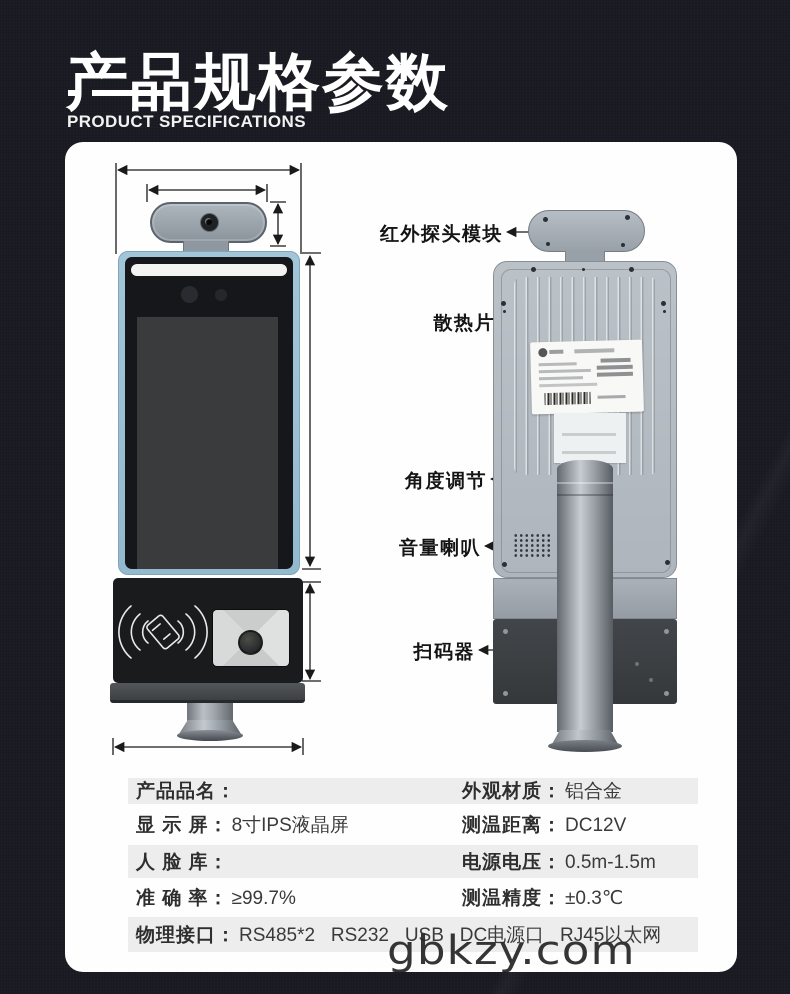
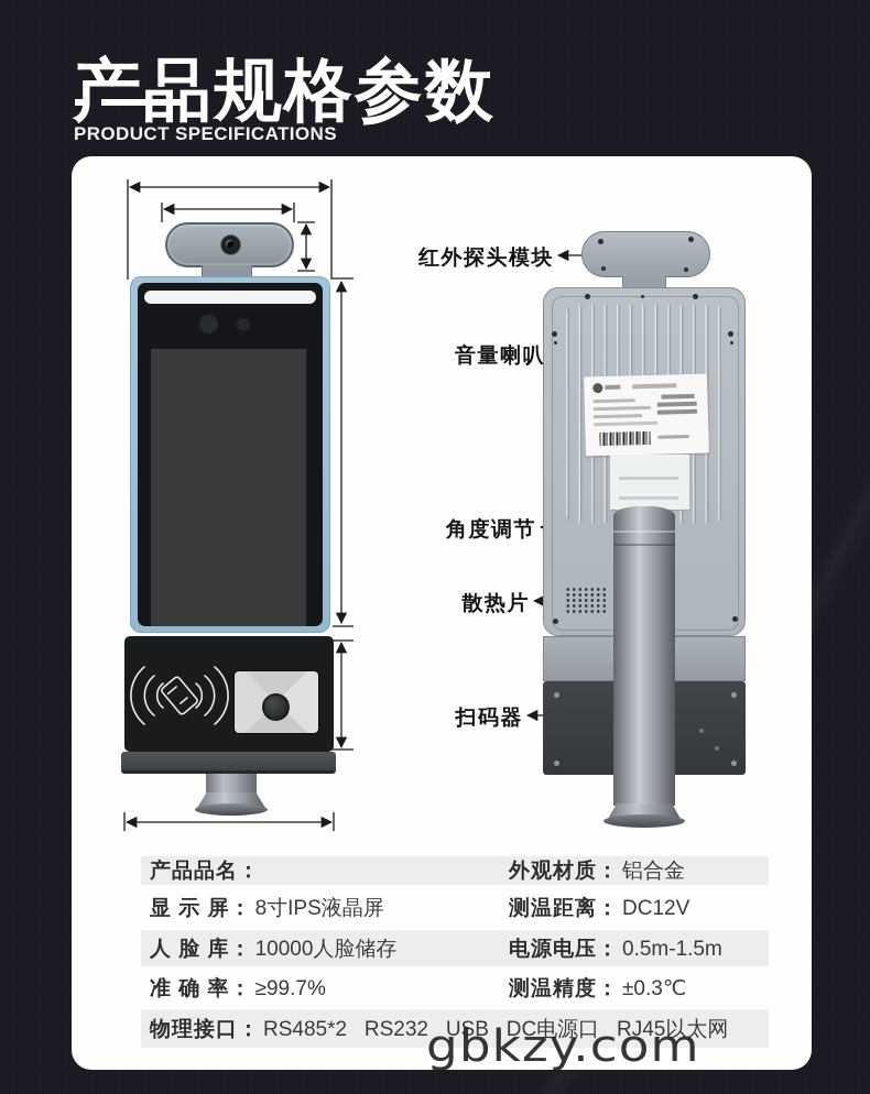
  产品规格参数
  PRODUCT SPECIFICATIONS
  红外探头模块
- 散热片
+ 音量喇叭
  角度调节
- 音量喇叭
+ 散热片
  扫码器
  产品品名：
  外观材质：
  铝合金
  显 示 屏：
  8寸IPS液晶屏
  测温距离：
  DC12V
  人 脸 库：
+ 10000人脸储存
  电源电压：
  0.5m-1.5m
  准 确 率：
  ≥99.7%
  测温精度：
  ±0.3℃
  物理接口：
  RS485*2 RS232 USB DC电源口 RJ45以太网
  gbkzy.com
